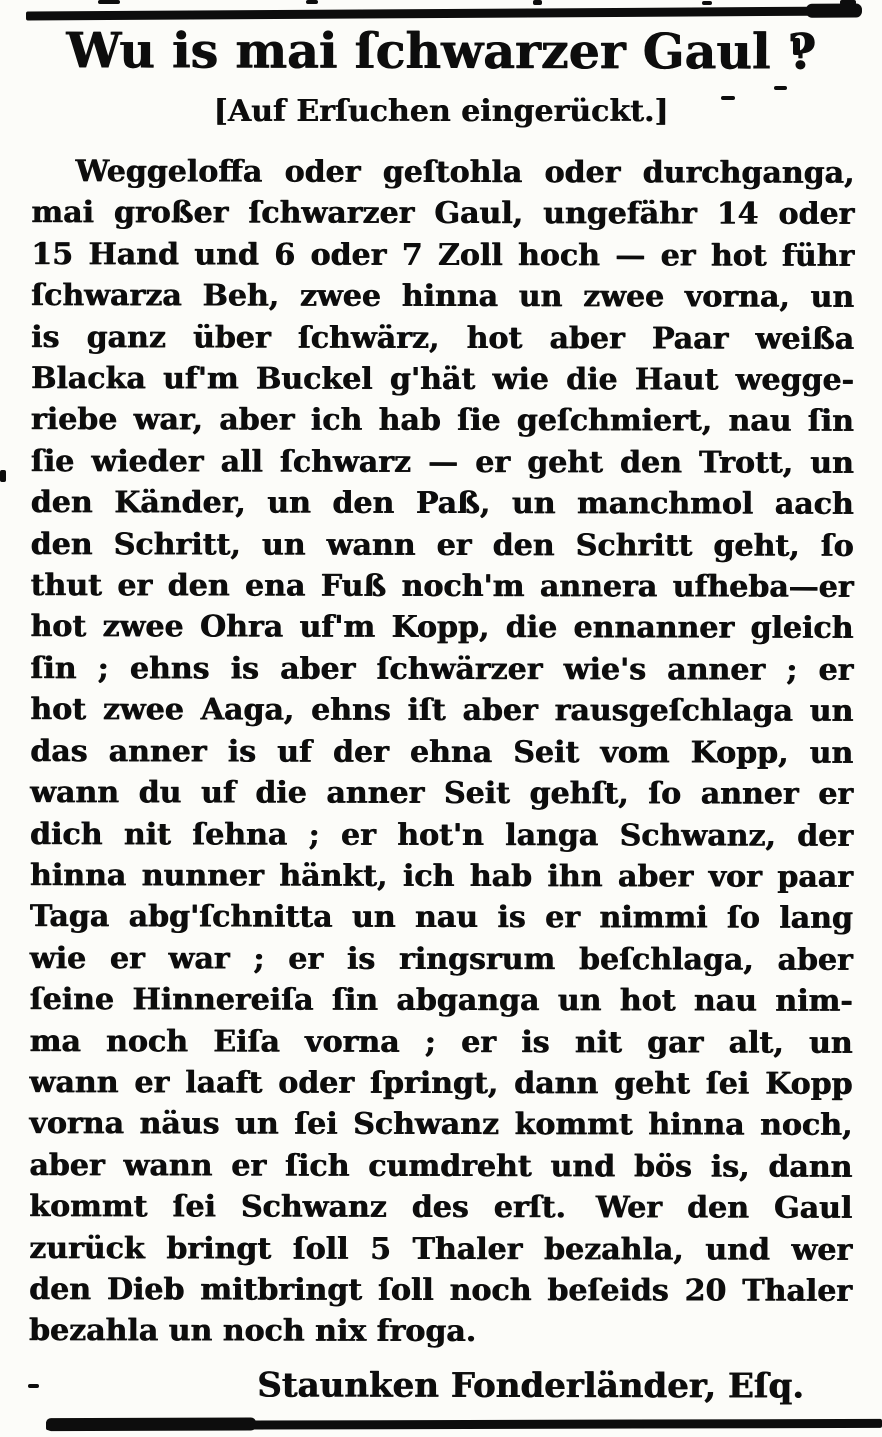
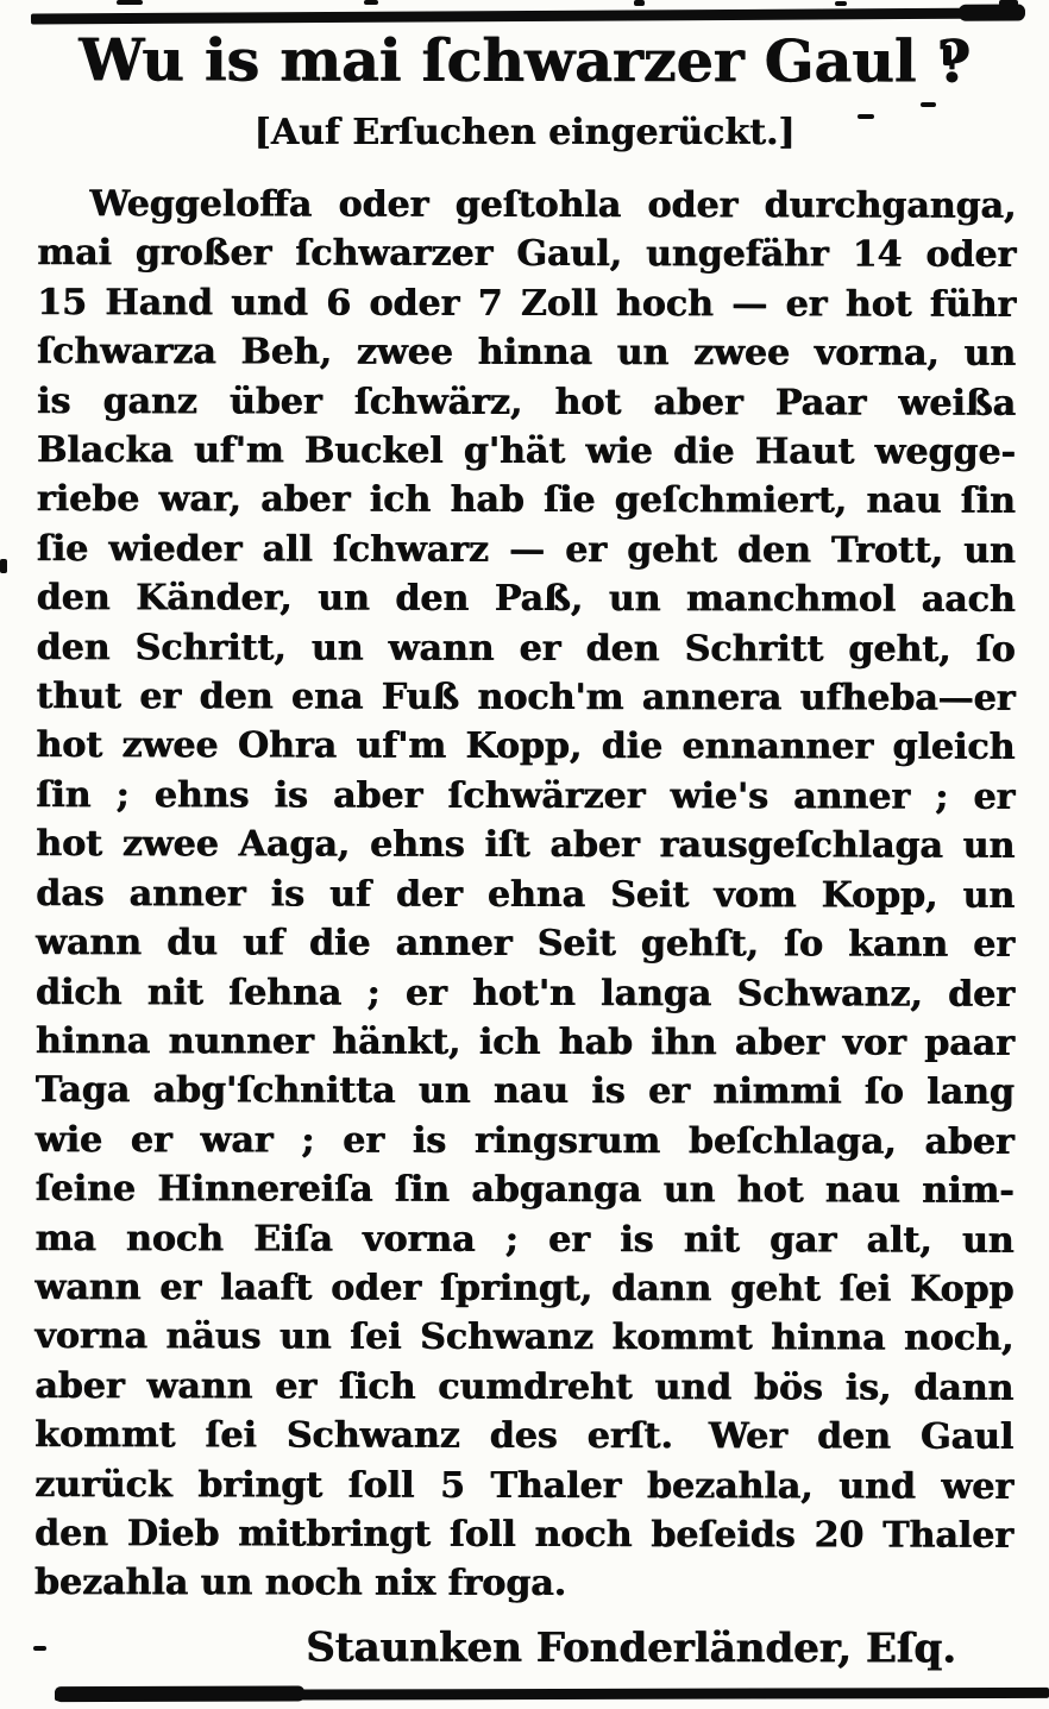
  Wu is mai ſchwarzer Gaul ?
  [Auf Erſuchen eingerückt.]
  Weggeloffa oder geſtohla oder durchganga,
  mai großer ſchwarzer Gaul, ungefähr 14 oder
  15 Hand und 6 oder 7 Zoll hoch — er hot führ
  ſchwarza Beh, zwee hinna un zwee vorna, un
  is ganz über ſchwärz, hot aber Paar weißa
  Blacka uf'm Buckel g'hät wie die Haut wegge-
  riebe war, aber ich hab ſie geſchmiert, nau ſin
  ſie wieder all ſchwarz — er geht den Trott, un
  den Känder, un den Paß, un manchmol aach
  den Schritt, un wann er den Schritt geht, ſo
  thut er den ena Fuß noch'm annera ufheba—er
  hot zwee Ohra uf'm Kopp, die ennanner gleich
  ſin ; ehns is aber ſchwärzer wie's anner ; er
  hot zwee Aaga, ehns iſt aber rausgeſchlaga un
  das anner is uf der ehna Seit vom Kopp, un
- wann du uf die anner Seit gehſt, ſo anner er
+ wann du uf die anner Seit gehſt, ſo kann er
  dich nit ſehna ; er hot'n langa Schwanz, der
  hinna nunner hänkt, ich hab ihn aber vor paar
  Taga abg'ſchnitta un nau is er nimmi ſo lang
  wie er war ; er is ringsrum beſchlaga, aber
  ſeine Hinnereiſa ſin abganga un hot nau nim-
  ma noch Eiſa vorna ; er is nit gar alt, un
  wann er laaft oder ſpringt, dann geht ſei Kopp
  vorna näus un ſei Schwanz kommt hinna noch,
  aber wann er ſich cumdreht und bös is, dann
  kommt ſei Schwanz des erſt. Wer den Gaul
  zurück bringt ſoll 5 Thaler bezahla, und wer
  den Dieb mitbringt ſoll noch beſeids 20 Thaler
  bezahla un noch nix froga.
  Staunken Fonderländer, Eſq.
